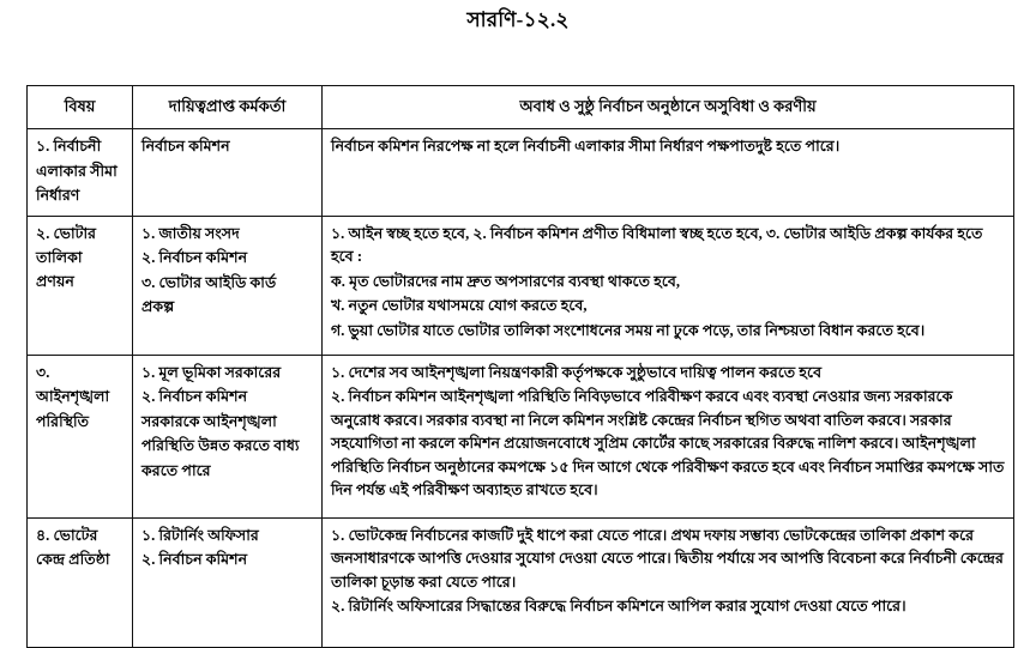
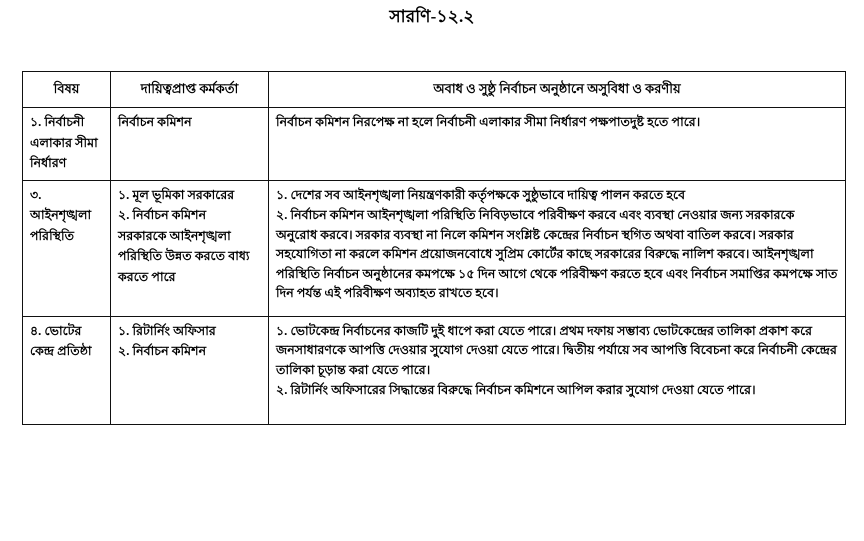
  সারণি-১২.২
  বিষয়	দায়িত্বপ্রাপ্ত কর্মকর্তা	অবাধ ও সুষ্ঠু নির্বাচন অনুষ্ঠানে অসুবিধা ও করণীয়
  ১. নির্বাচনী এলাকার সীমা নির্ধারণ	নির্বাচন কমিশন	নির্বাচন কমিশন নিরপেক্ষ না হলে নির্বাচনী এলাকার সীমা নির্ধারণ পক্ষপাতদুষ্ট হতে পারে।
- ২. ভোটার তালিকা প্রণয়ন	১. জাতীয় সংসদ ২. নির্বাচন কমিশন ৩. ভোটার আইডি কার্ড প্রকল্প	১. আইন স্বচ্ছ হতে হবে, ২. নির্বাচন কমিশন প্রণীত বিধিমালা স্বচ্ছ হতে হবে, ৩. ভোটার আইডি প্রকল্প কার্যকর হতে হবে : ক. মৃত ভোটারদের নাম দ্রুত অপসারণের ব্যবস্থা থাকতে হবে, খ. নতুন ভোটার যথাসময়ে যোগ করতে হবে, গ. ভুয়া ভোটার যাতে ভোটার তালিকা সংশোধনের সময় না ঢুকে পড়ে, তার নিশ্চয়তা বিধান করতে হবে।
  ৩. আইনশৃঙ্খলা পরিস্থিতি	১. মূল ভূমিকা সরকারের ২. নির্বাচন কমিশন সরকারকে আইনশৃঙ্খলা পরিস্থিতি উন্নত করতে বাধ্য করতে পারে	১. দেশের সব আইনশৃঙ্খলা নিয়ন্ত্রণকারী কর্তৃপক্ষকে সুষ্ঠুভাবে দায়িত্ব পালন করতে হবে ২. নির্বাচন কমিশন আইনশৃঙ্খলা পরিস্থিতি নিবিড়ভাবে পরিবীক্ষণ করবে এবং ব্যবস্থা নেওয়ার জন্য সরকারকে অনুরোধ করবে। সরকার ব্যবস্থা না নিলে কমিশন সংশ্লিষ্ট কেন্দ্রের নির্বাচন স্থগিত অথবা বাতিল করবে। সরকার সহযোগিতা না করলে কমিশন প্রয়োজনবোধে সুপ্রিম কোর্টের কাছে সরকারের বিরুদ্ধে নালিশ করবে। আইনশৃঙ্খলা পরিস্থিতি নির্বাচন অনুষ্ঠানের কমপক্ষে ১৫ দিন আগে থেকে পরিবীক্ষণ করতে হবে এবং নির্বাচন সমাপ্তির কমপক্ষে সাত দিন পর্যন্ত এই পরিবীক্ষণ অব্যাহত রাখতে হবে।
  ৪. ভোটের কেন্দ্র প্রতিষ্ঠা	১. রিটার্নিং অফিসার ২. নির্বাচন কমিশন	১. ভোটকেন্দ্র নির্বাচনের কাজটি দুই ধাপে করা যেতে পারে। প্রথম দফায় সম্ভাব্য ভোটকেন্দ্রের তালিকা প্রকাশ করে জনসাধারণকে আপত্তি দেওয়ার সুযোগ দেওয়া যেতে পারে। দ্বিতীয় পর্যায়ে সব আপত্তি বিবেচনা করে নির্বাচনী কেন্দ্রের তালিকা চূড়ান্ত করা যেতে পারে। ২. রিটার্নিং অফিসারের সিদ্ধান্তের বিরুদ্ধে নির্বাচন কমিশনে আপিল করার সুযোগ দেওয়া যেতে পারে।
